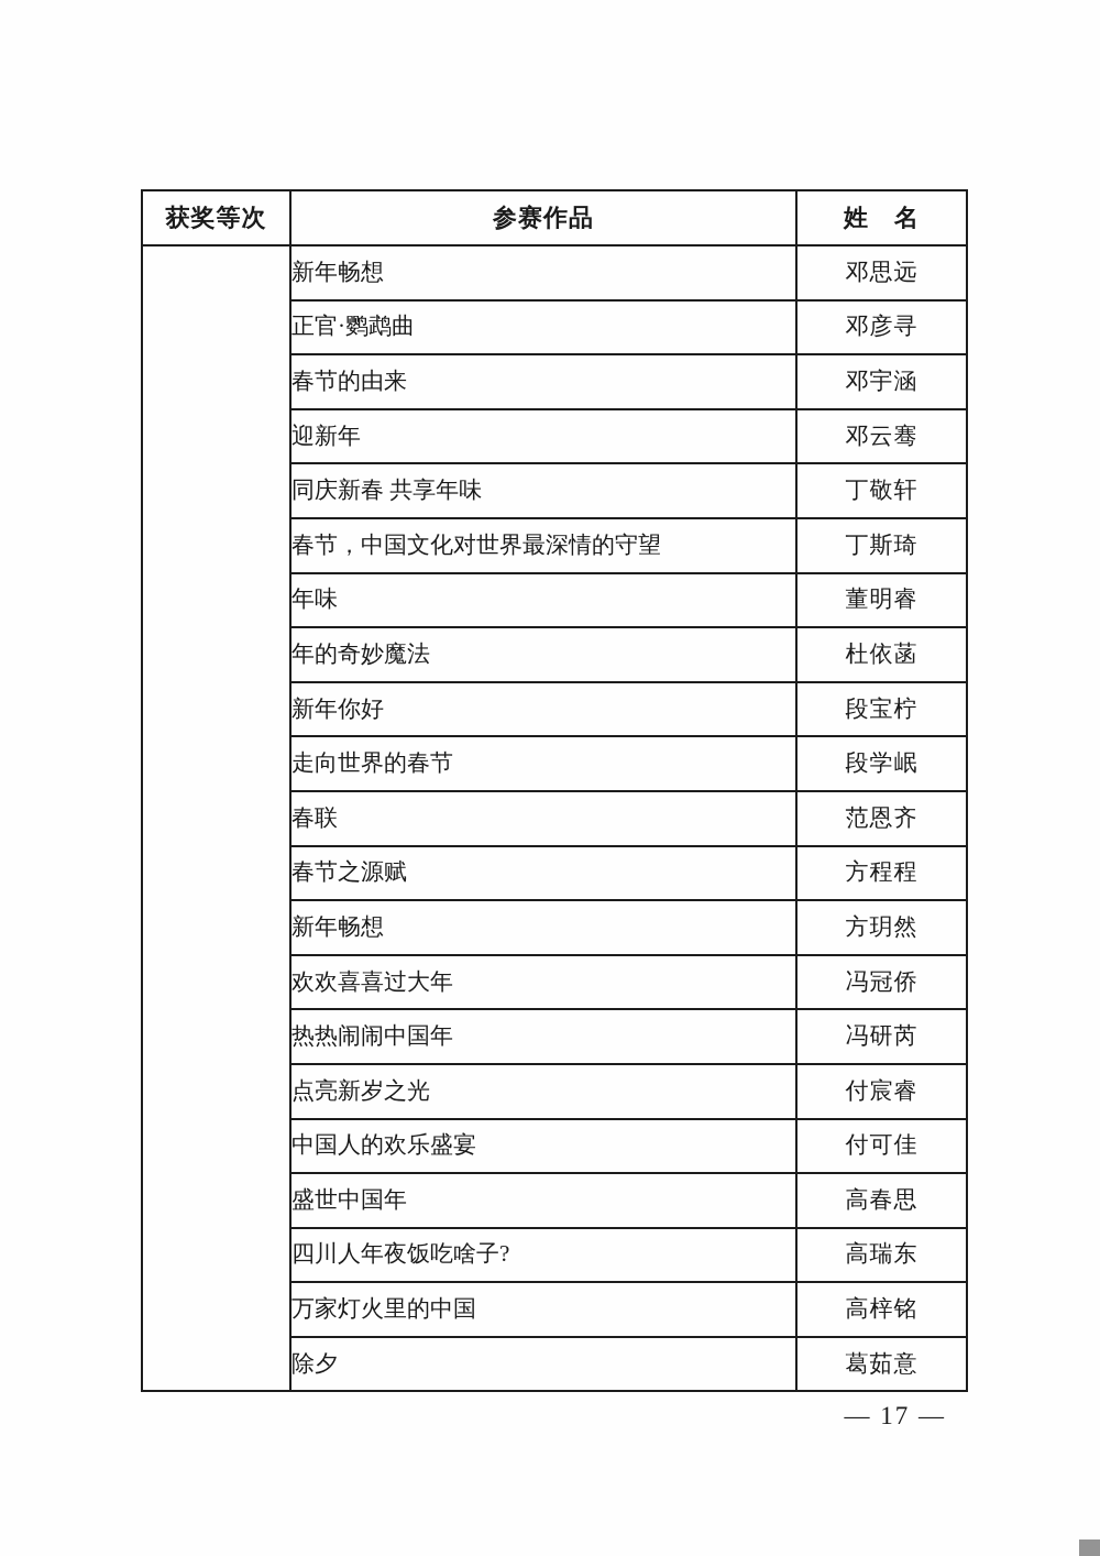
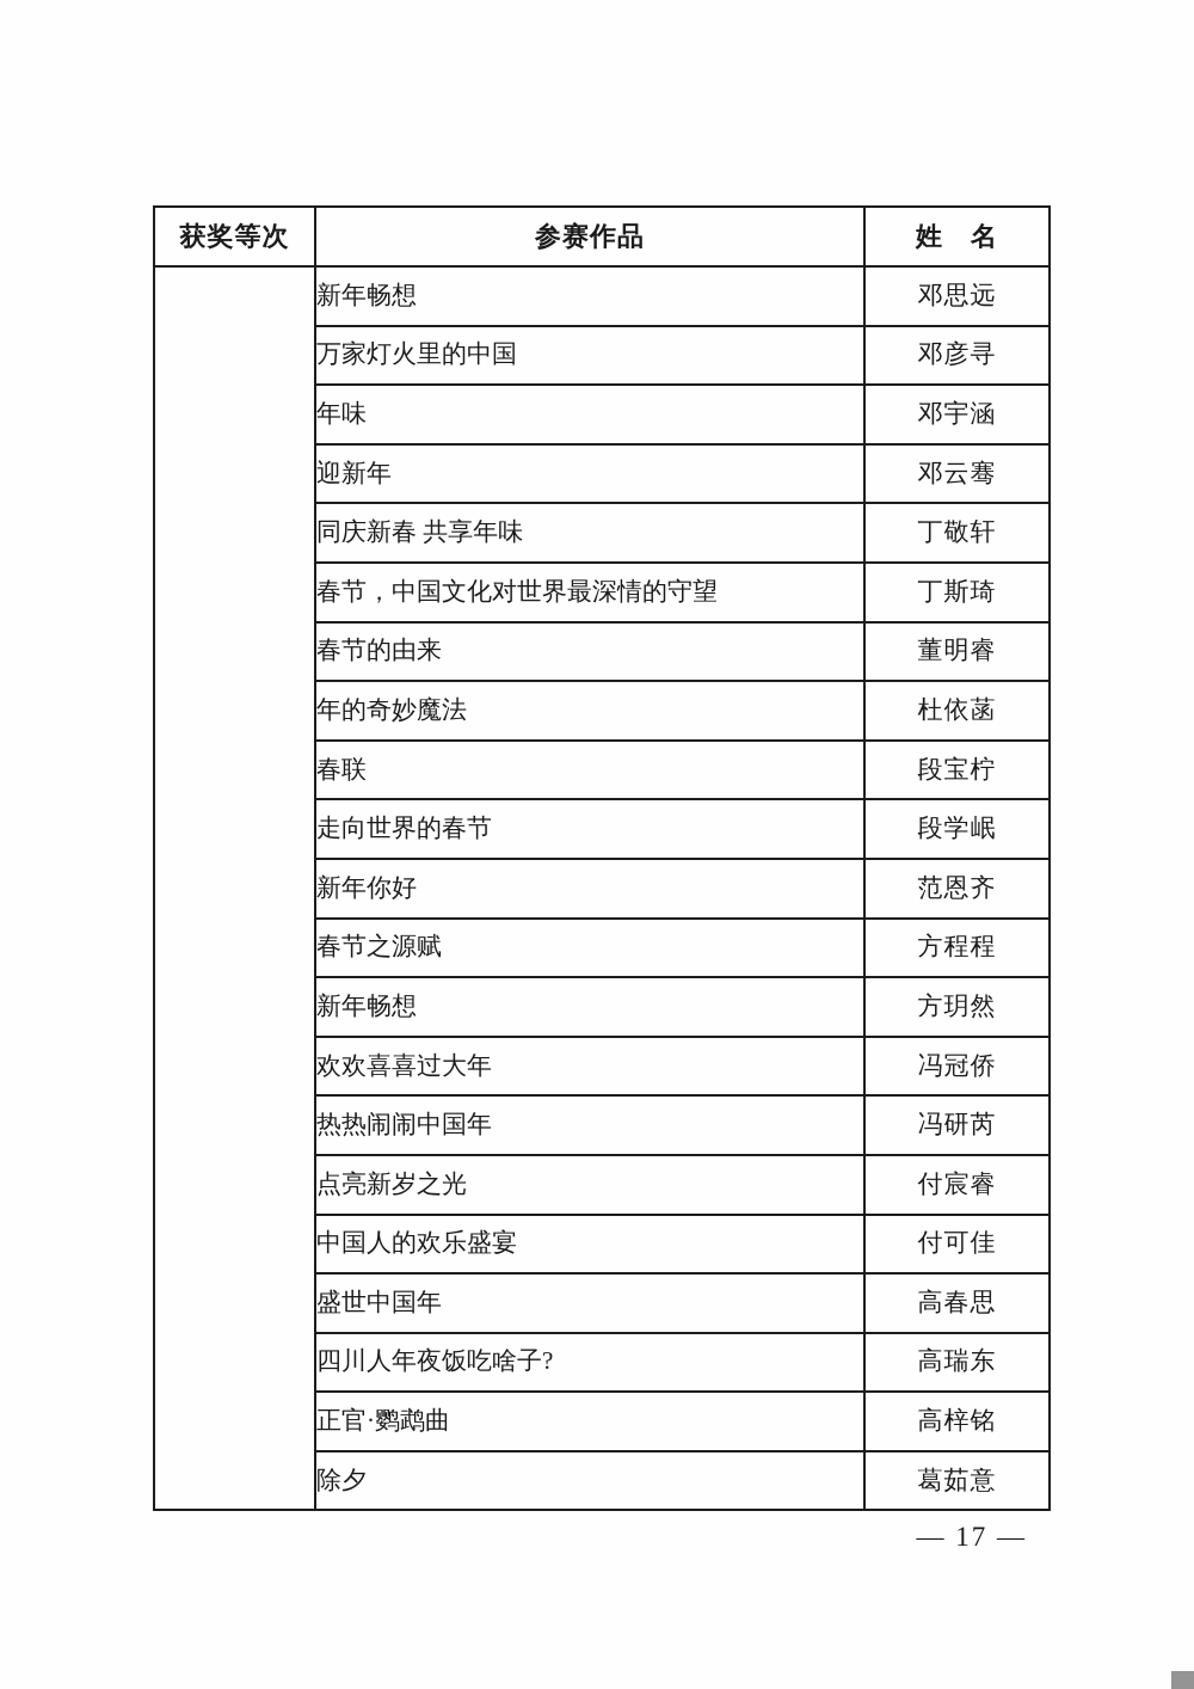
  获奖等次	参赛作品	姓 名
  	新年畅想	邓思远
- 正官·鹦鹉曲	邓彦寻
+ 万家灯火里的中国	邓彦寻
- 春节的由来	邓宇涵
+ 年味	邓宇涵
  迎新年	邓云骞
  同庆新春 共享年味	丁敬轩
  春节，中国文化对世界最深情的守望	丁斯琦
- 年味	董明睿
+ 春节的由来	董明睿
  年的奇妙魔法	杜依菡
- 新年你好	段宝柠
+ 春联	段宝柠
  走向世界的春节	段学岷
- 春联	范恩齐
+ 新年你好	范恩齐
  春节之源赋	方程程
  新年畅想	方玥然
  欢欢喜喜过大年	冯冠侨
  热热闹闹中国年	冯研芮
  点亮新岁之光	付宸睿
  中国人的欢乐盛宴	付可佳
  盛世中国年	高春思
  四川人年夜饭吃啥子?	高瑞东
- 万家灯火里的中国	高梓铭
+ 正官·鹦鹉曲	高梓铭
  除夕	葛茹意
  — 17 —
